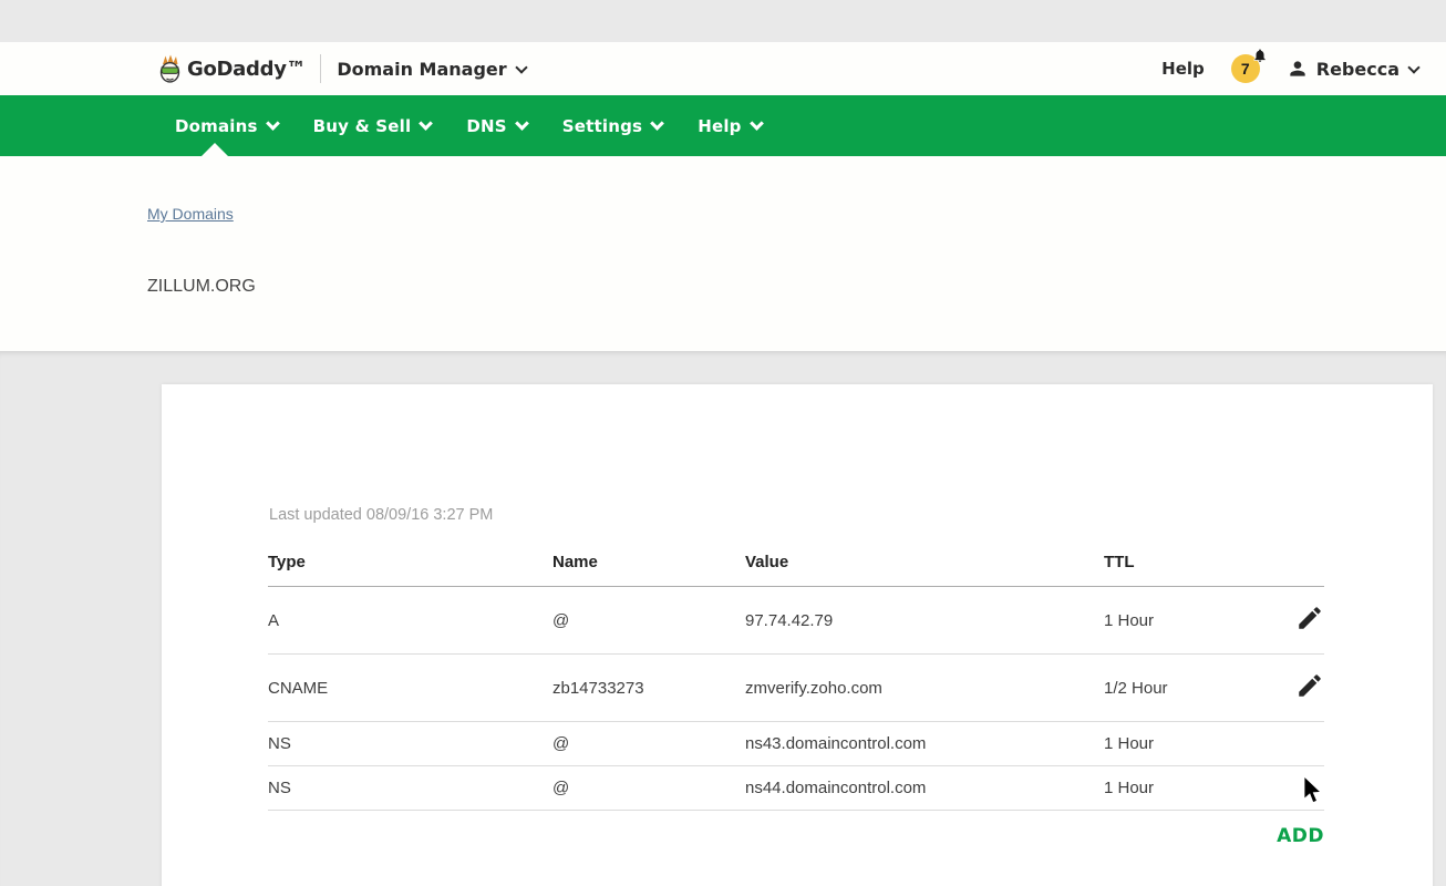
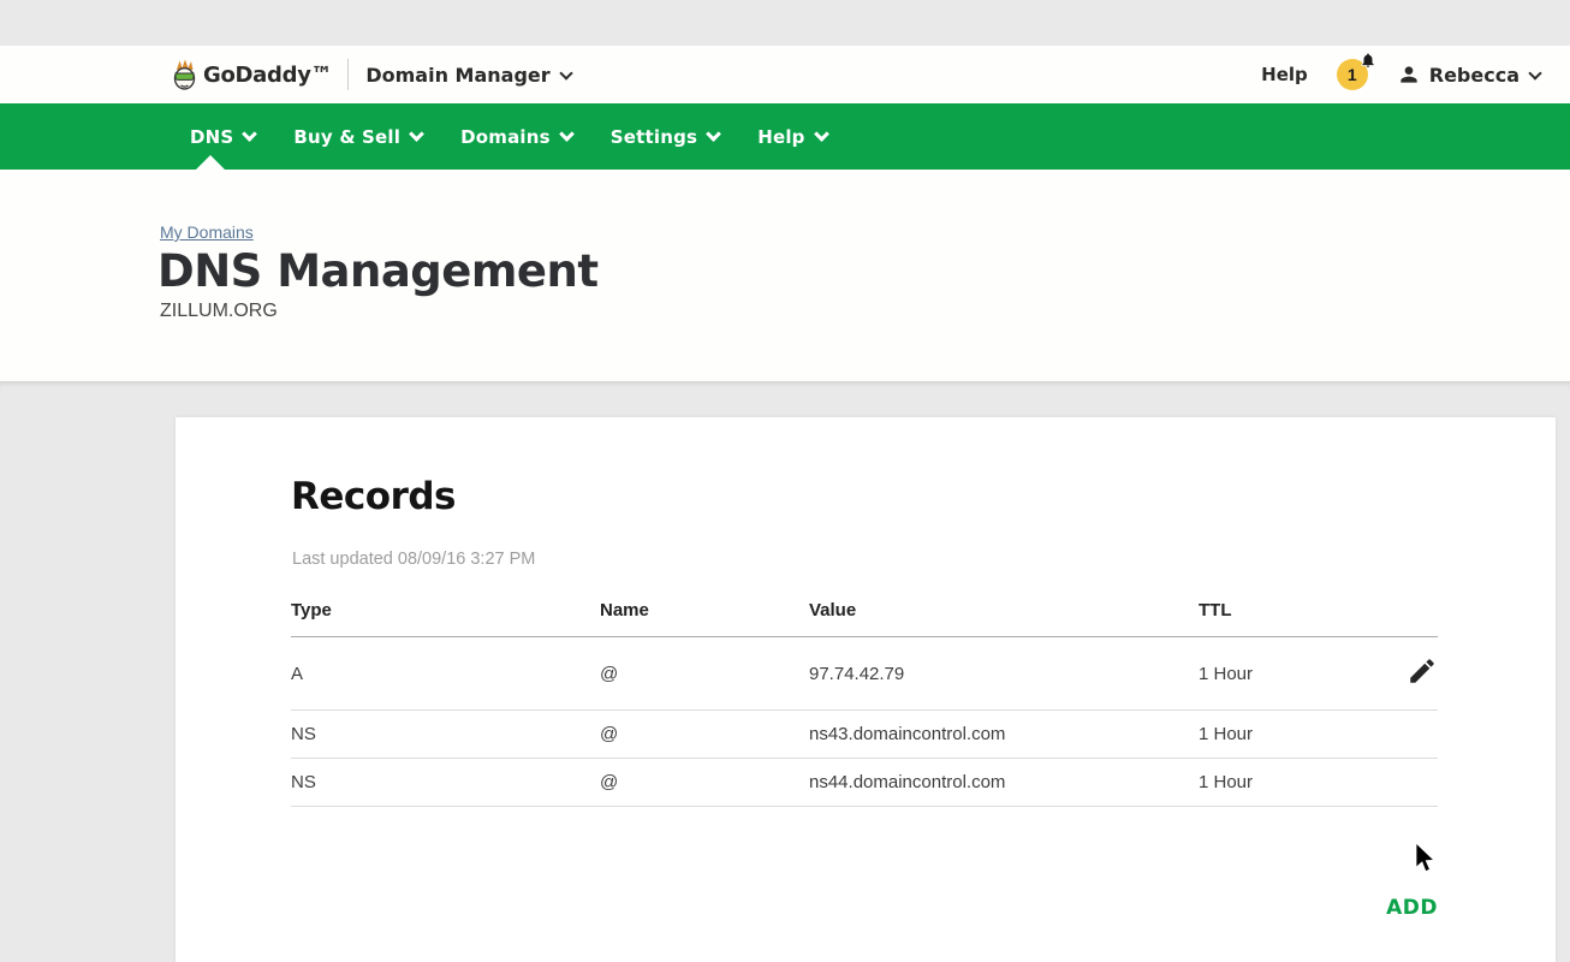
  GoDaddy™
  Domain Manager
  Help
- 7
+ 1
  Rebecca
- Domains
+ DNS
  Buy & Sell
- DNS
+ Domains
  Settings
  Help
  My Domains
+ DNS Management
  ZILLUM.ORG
+ Records
  Last updated 08/09/16 3:27 PM
  Type	Name	Value	TTL
  A	@	97.74.42.79	1 Hour
- CNAME	zb14733273	zmverify.zoho.com	1/2 Hour
  NS	@	ns43.domaincontrol.com	1 Hour
  NS	@	ns44.domaincontrol.com	1 Hour
  ADD
